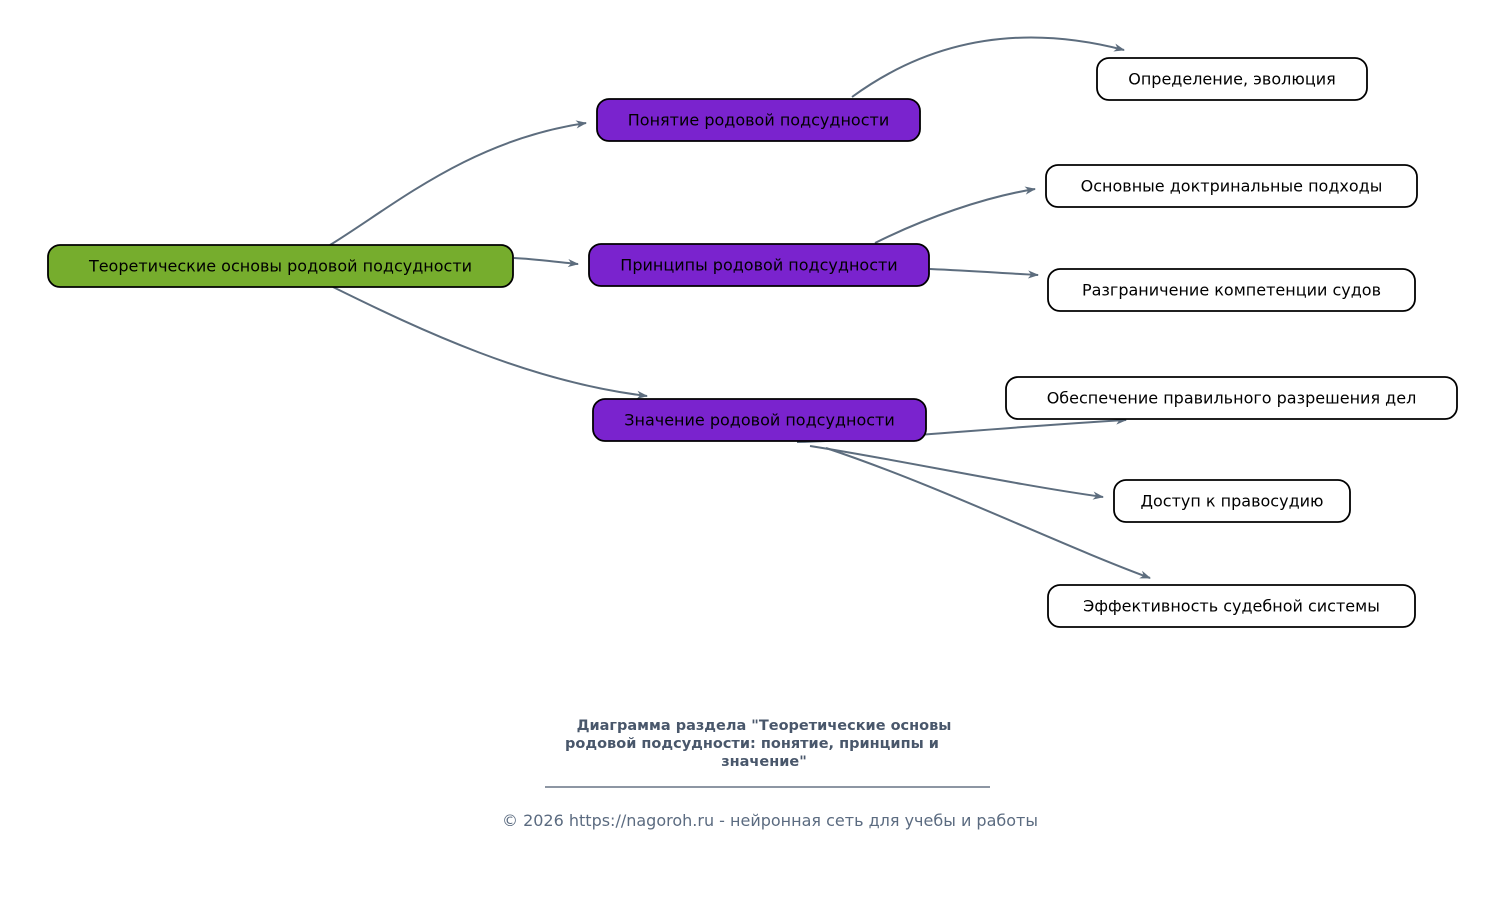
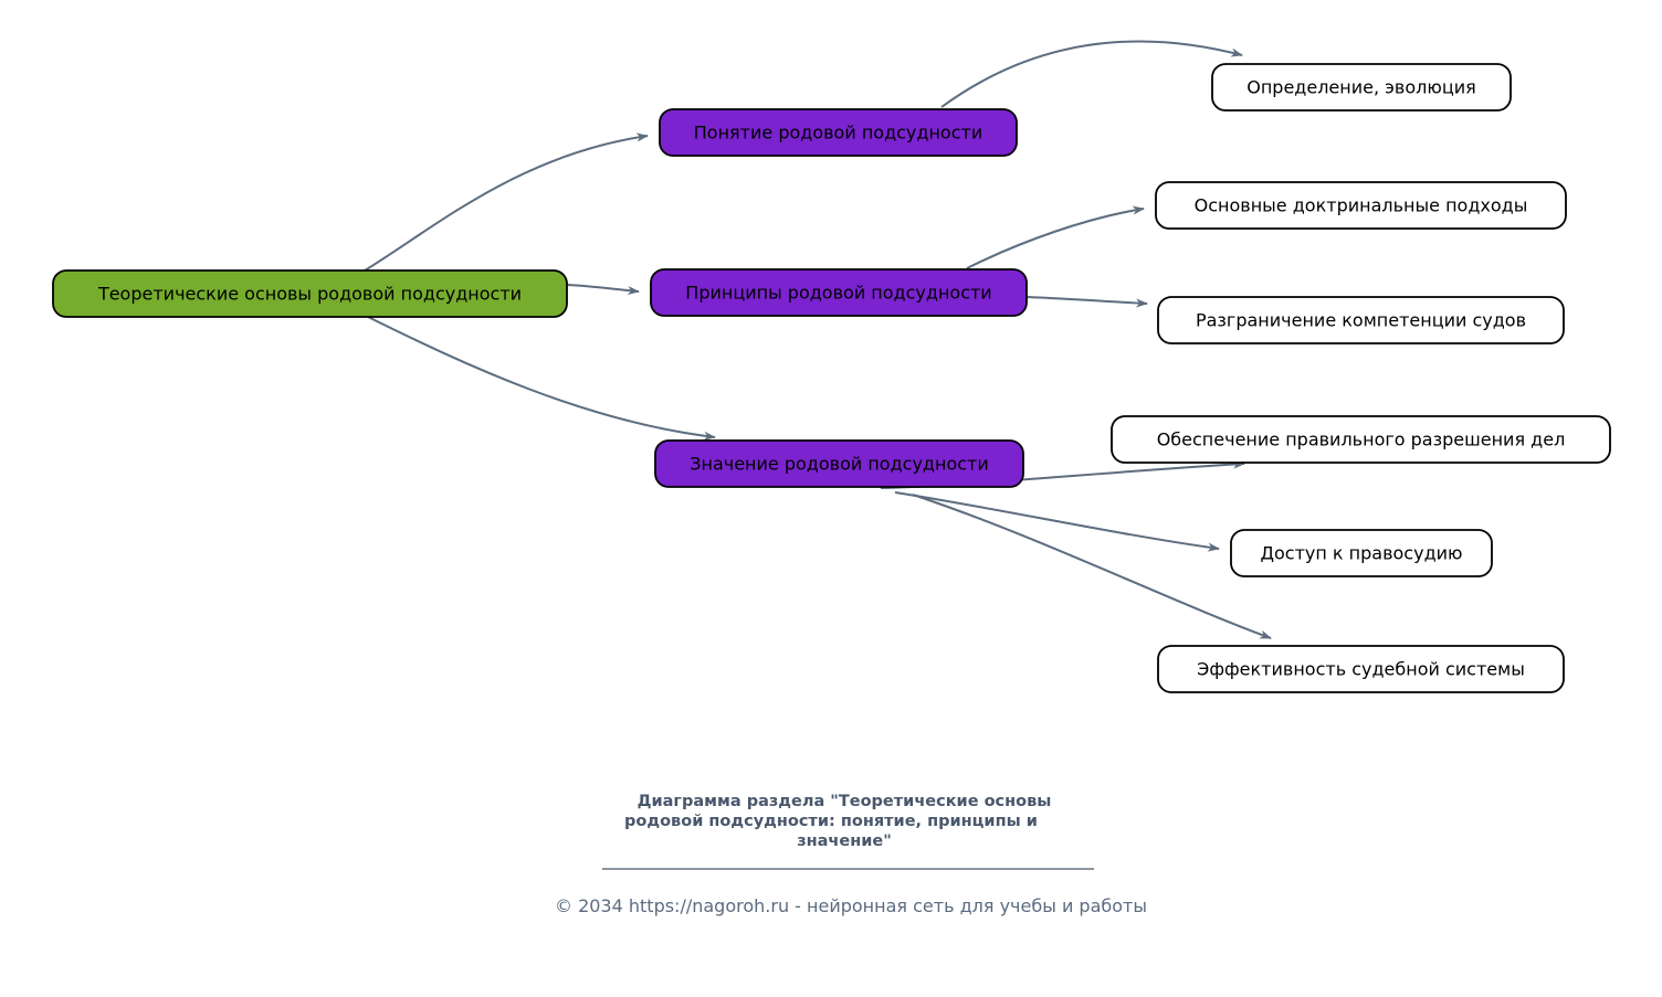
  Теоретические основы родовой подсудности
  Понятие родовой подсудности
  Определение, эволюция
  Принципы родовой подсудности
  Основные доктринальные подходы
  Разграничение компетенции судов
  Значение родовой подсудности
  Обеспечение правильного разрешения дел
  Доступ к правосудию
  Эффективность судебной системы
  Диаграмма раздела "Теоретические основы
  родовой подсудности: понятие, принципы и
  значение"
- © 2026 https://nagoroh.ru - нейронная сеть для учебы и работы
+ © 2034 https://nagoroh.ru - нейронная сеть для учебы и работы
